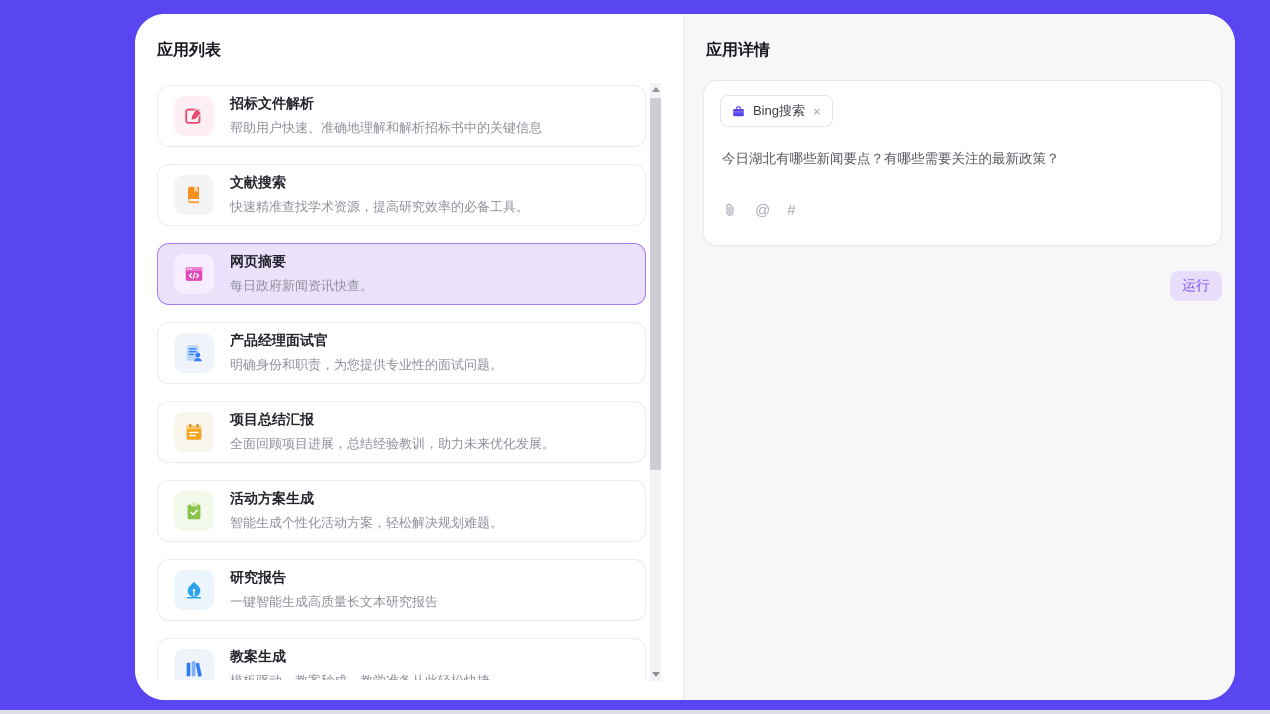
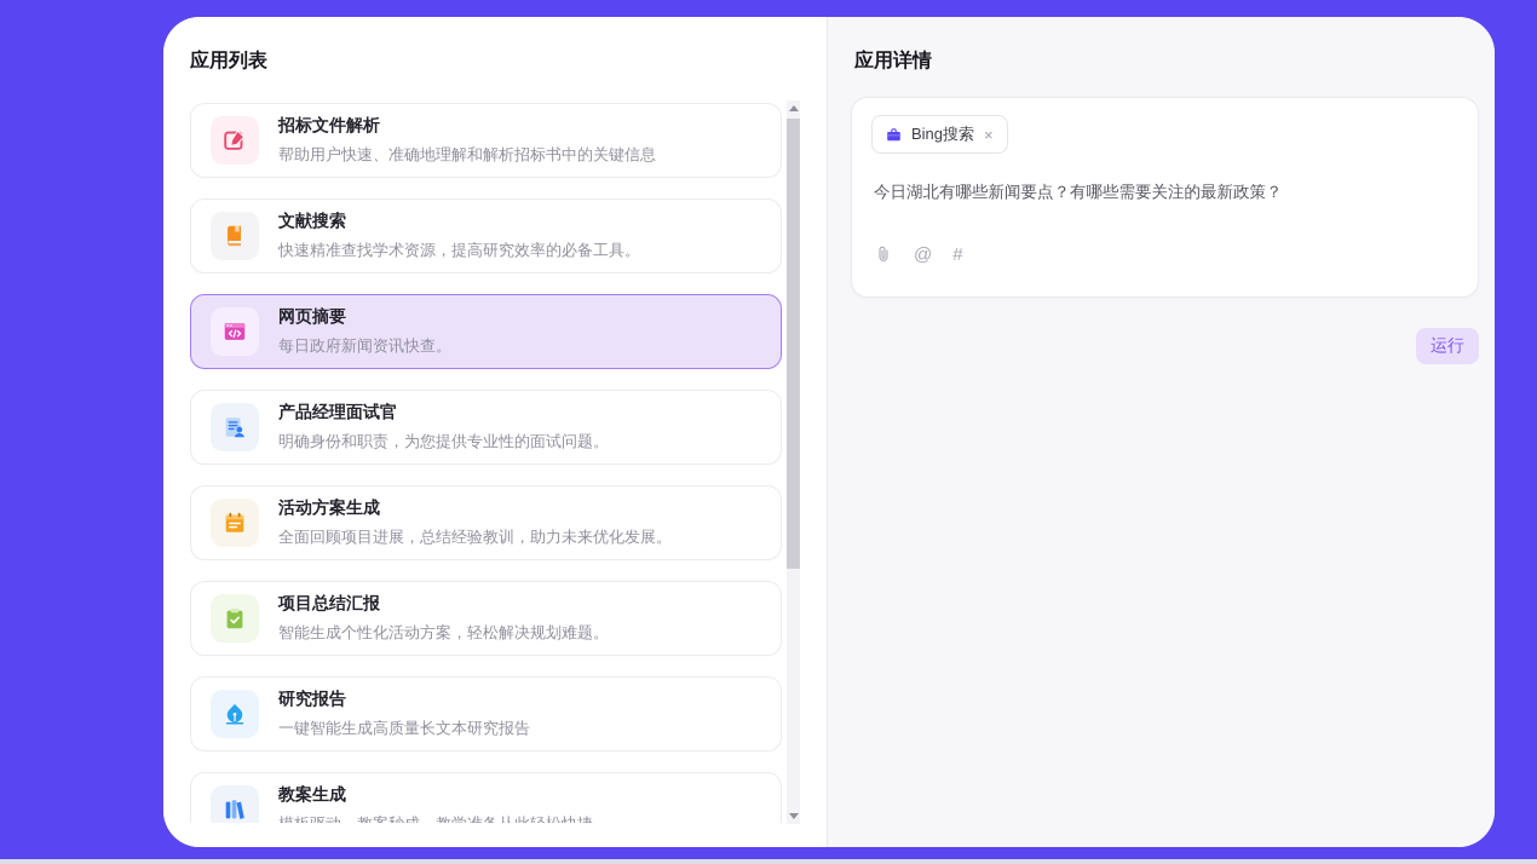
  应用列表
  招标文件解析
  帮助用户快速、准确地理解和解析招标书中的关键信息
  文献搜索
  快速精准查找学术资源，提高研究效率的必备工具。
  网页摘要
  每日政府新闻资讯快查。
  产品经理面试官
  明确身份和职责，为您提供专业性的面试问题。
- 项目总结汇报
+ 活动方案生成
  全面回顾项目进展，总结经验教训，助力未来优化发展。
- 活动方案生成
+ 项目总结汇报
  智能生成个性化活动方案，轻松解决规划难题。
  研究报告
  一键智能生成高质量长文本研究报告
  教案生成
  应用详情
  Bing搜索
  ×
  今日湖北有哪些新闻要点？有哪些需要关注的最新政策？
  @
  #
  运行
